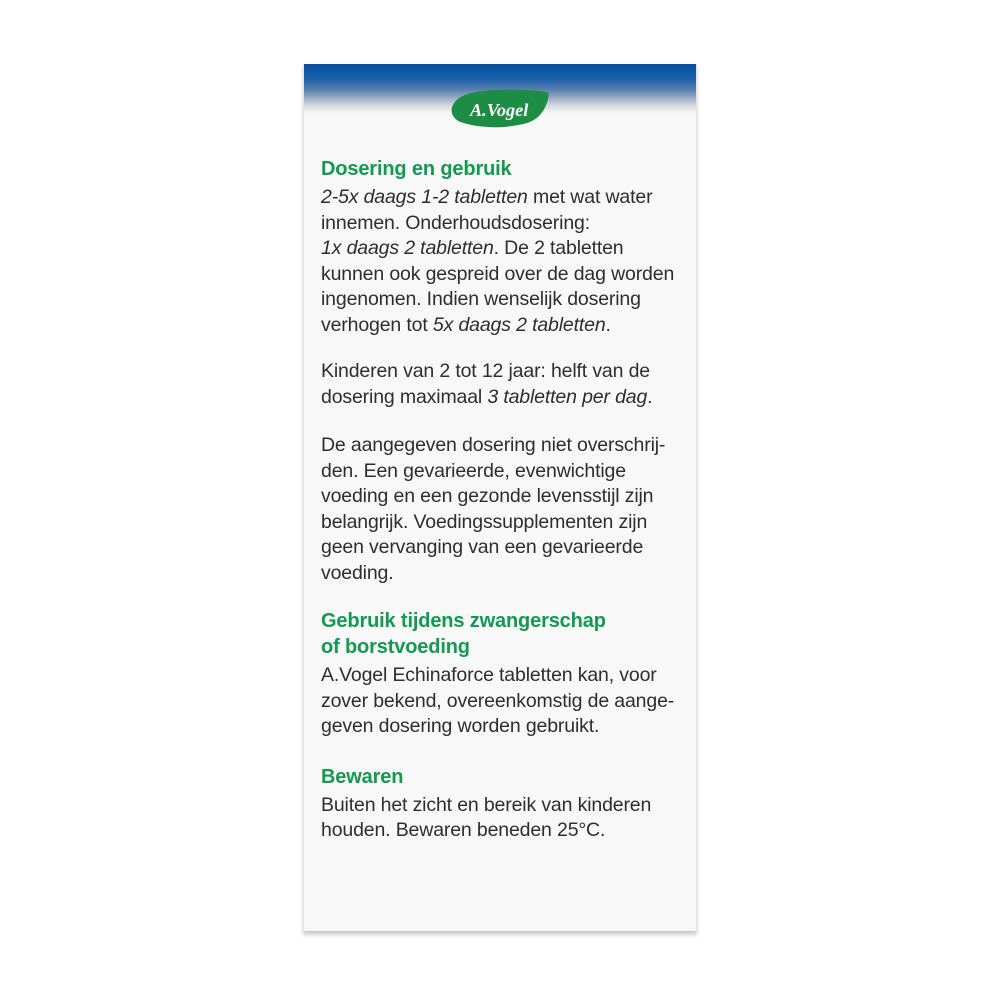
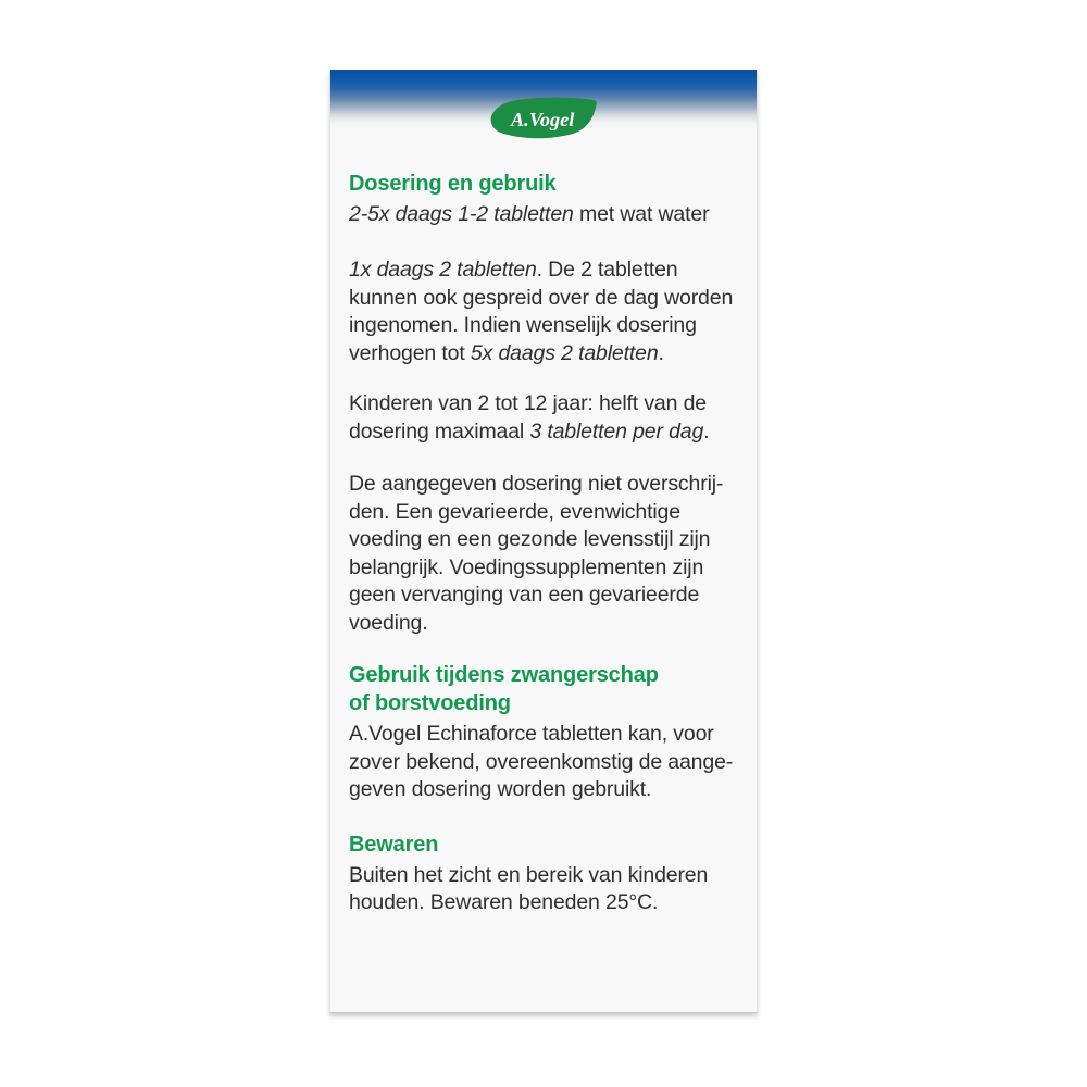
  A.Vogel
  Dosering en gebruik
  2-5x daags 1-2 tabletten met wat water
- innemen. Onderhoudsdosering:
  1x daags 2 tabletten. De 2 tabletten
  kunnen ook gespreid over de dag worden
  ingenomen. Indien wenselijk dosering
  verhogen tot 5x daags 2 tabletten.
  Kinderen van 2 tot 12 jaar: helft van de
  dosering maximaal 3 tabletten per dag.
  De aangegeven dosering niet overschrij-
  den. Een gevarieerde, evenwichtige
  voeding en een gezonde levensstijl zijn
  belangrijk. Voedingssupplementen zijn
  geen vervanging van een gevarieerde
  voeding.
  Gebruik tijdens zwangerschap
  of borstvoeding
  A.Vogel Echinaforce tabletten kan, voor
  zover bekend, overeenkomstig de aange-
  geven dosering worden gebruikt.
  Bewaren
  Buiten het zicht en bereik van kinderen
  houden. Bewaren beneden 25°C.
